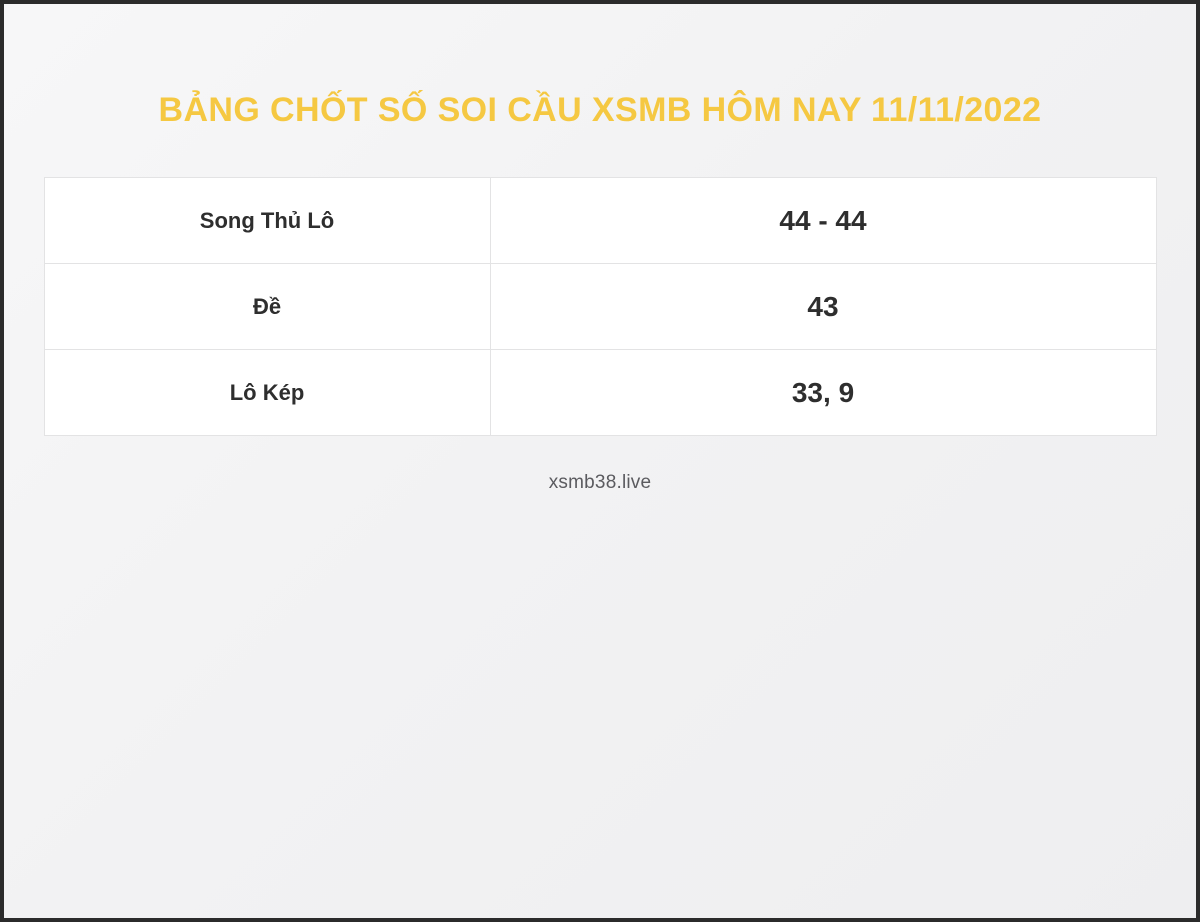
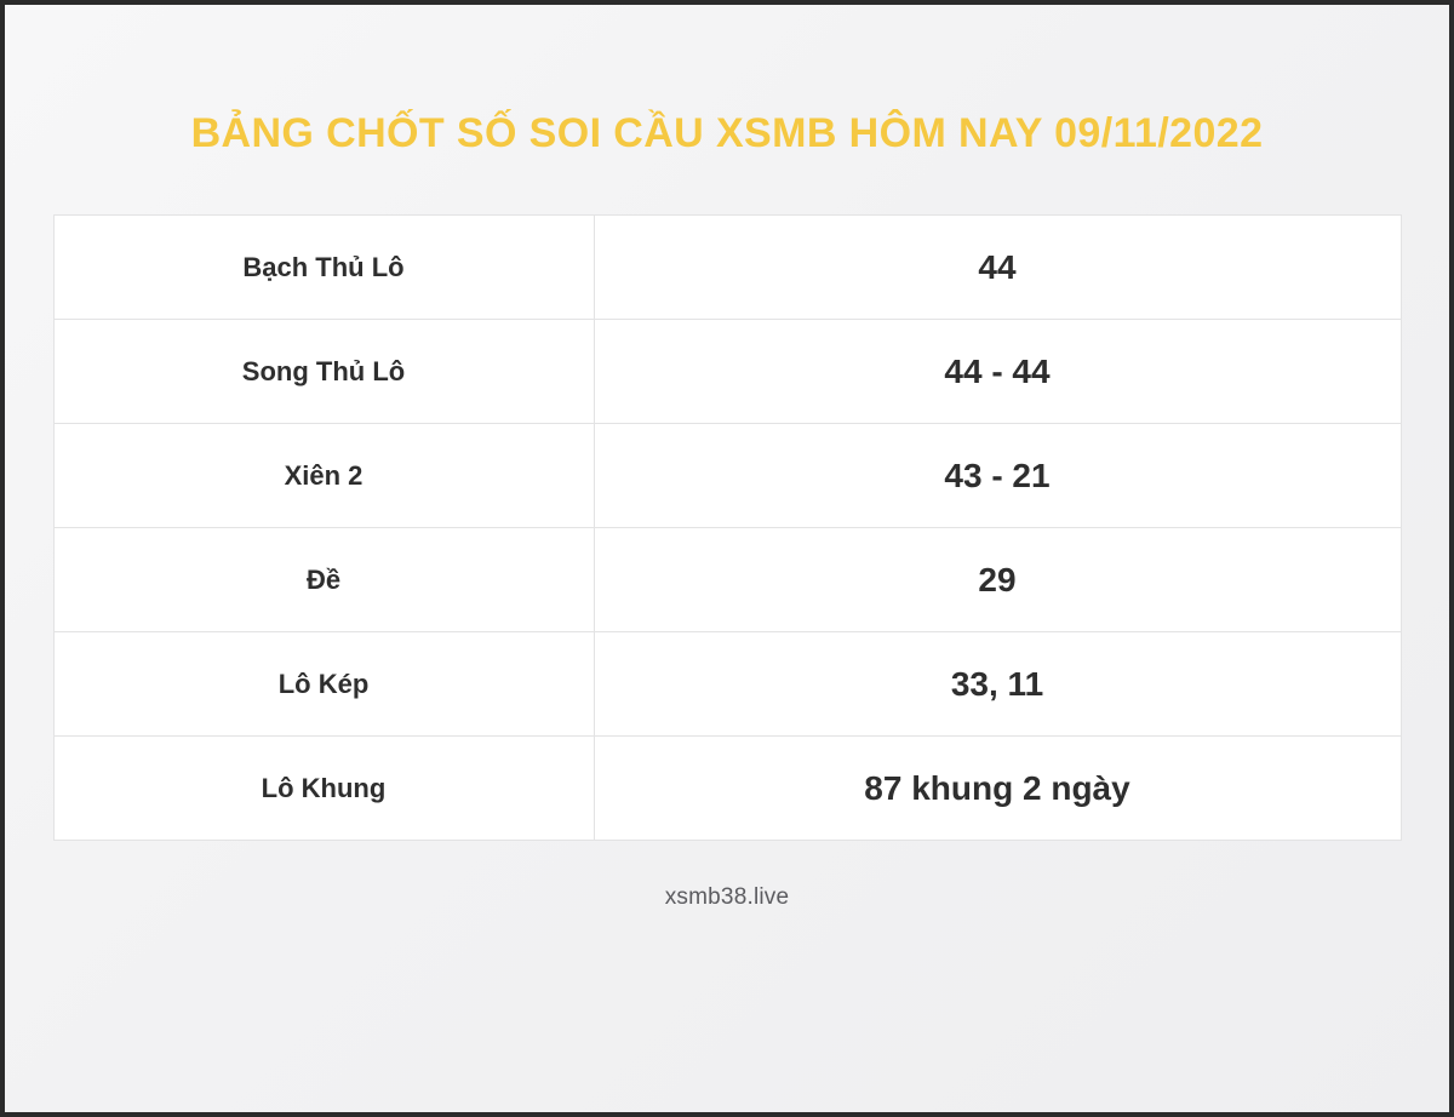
- BẢNG CHỐT SỐ SOI CẦU XSMB HÔM NAY 11/11/2022
+ BẢNG CHỐT SỐ SOI CẦU XSMB HÔM NAY 09/11/2022
+ Bạch Thủ Lô	44
  Song Thủ Lô	44 - 44
+ Xiên 2	43 - 21
- Đề	43
+ Đề	29
- Lô Kép	33, 9
+ Lô Kép	33, 11
+ Lô Khung	87 khung 2 ngày
  xsmb38.live
